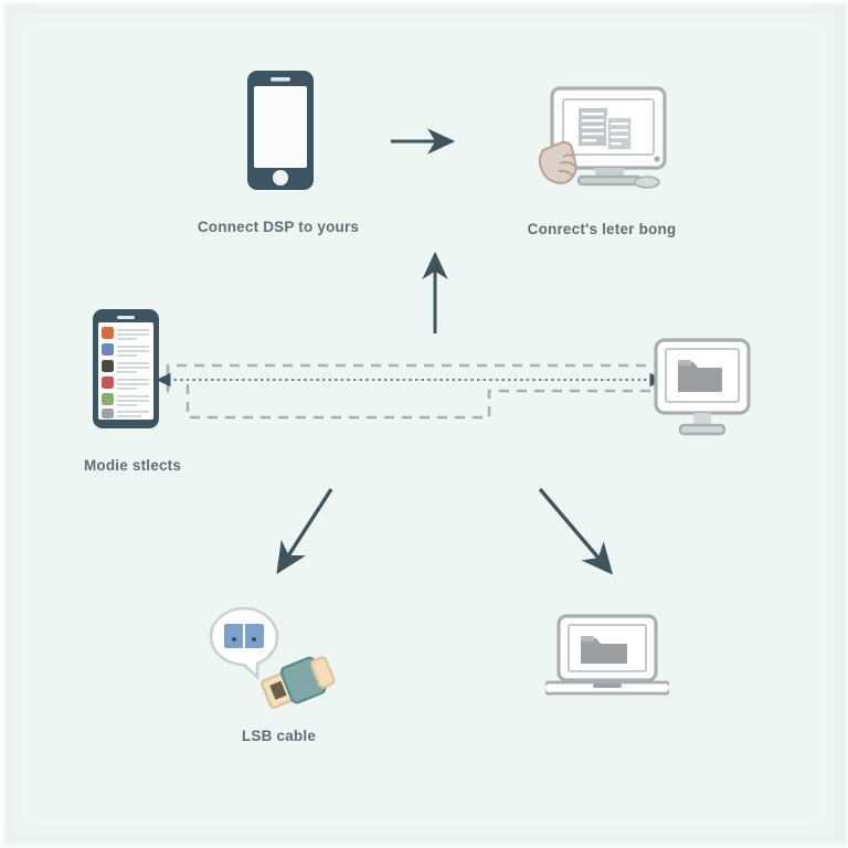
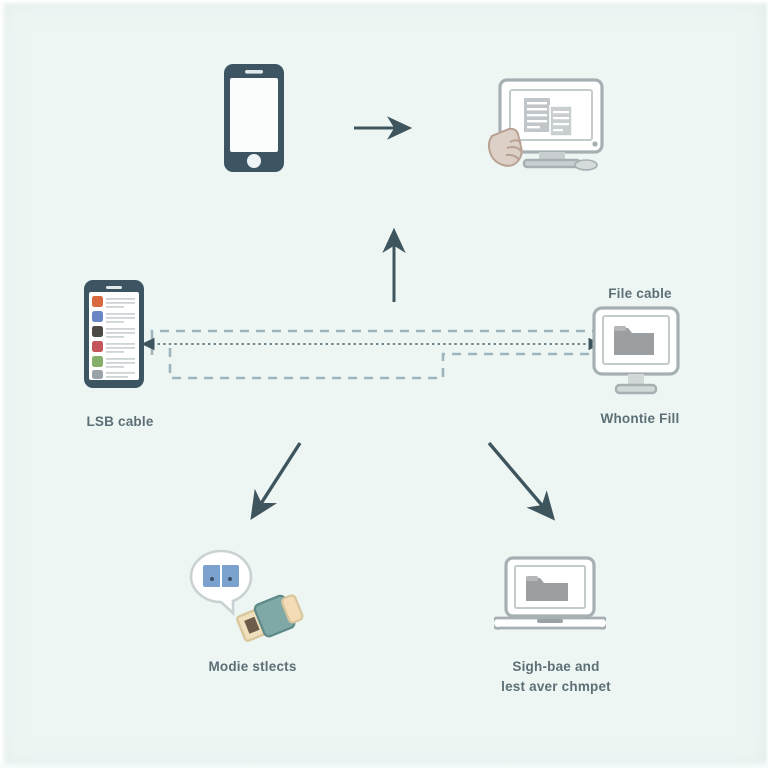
- Connect DSP to yours
- Conrect's leter bong
- Modie stlects
+ LSB cable
+ File cable
+ Whontie Fill
- LSB cable
+ Modie stlects
+ Sigh-bae and
+ lest aver chmpet
